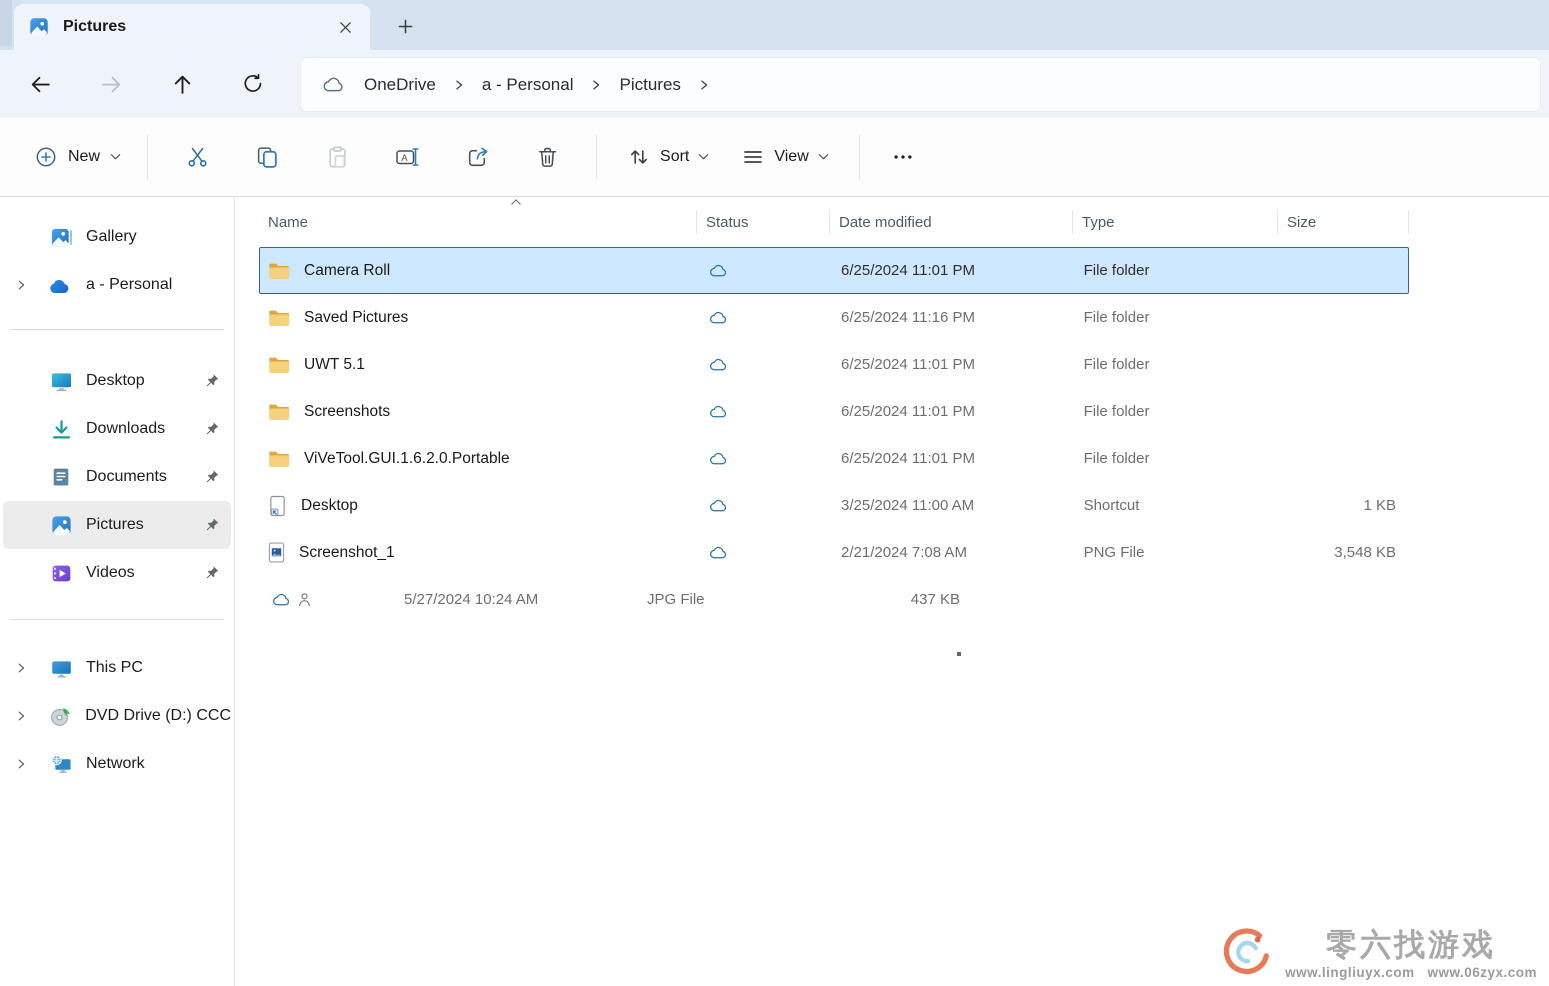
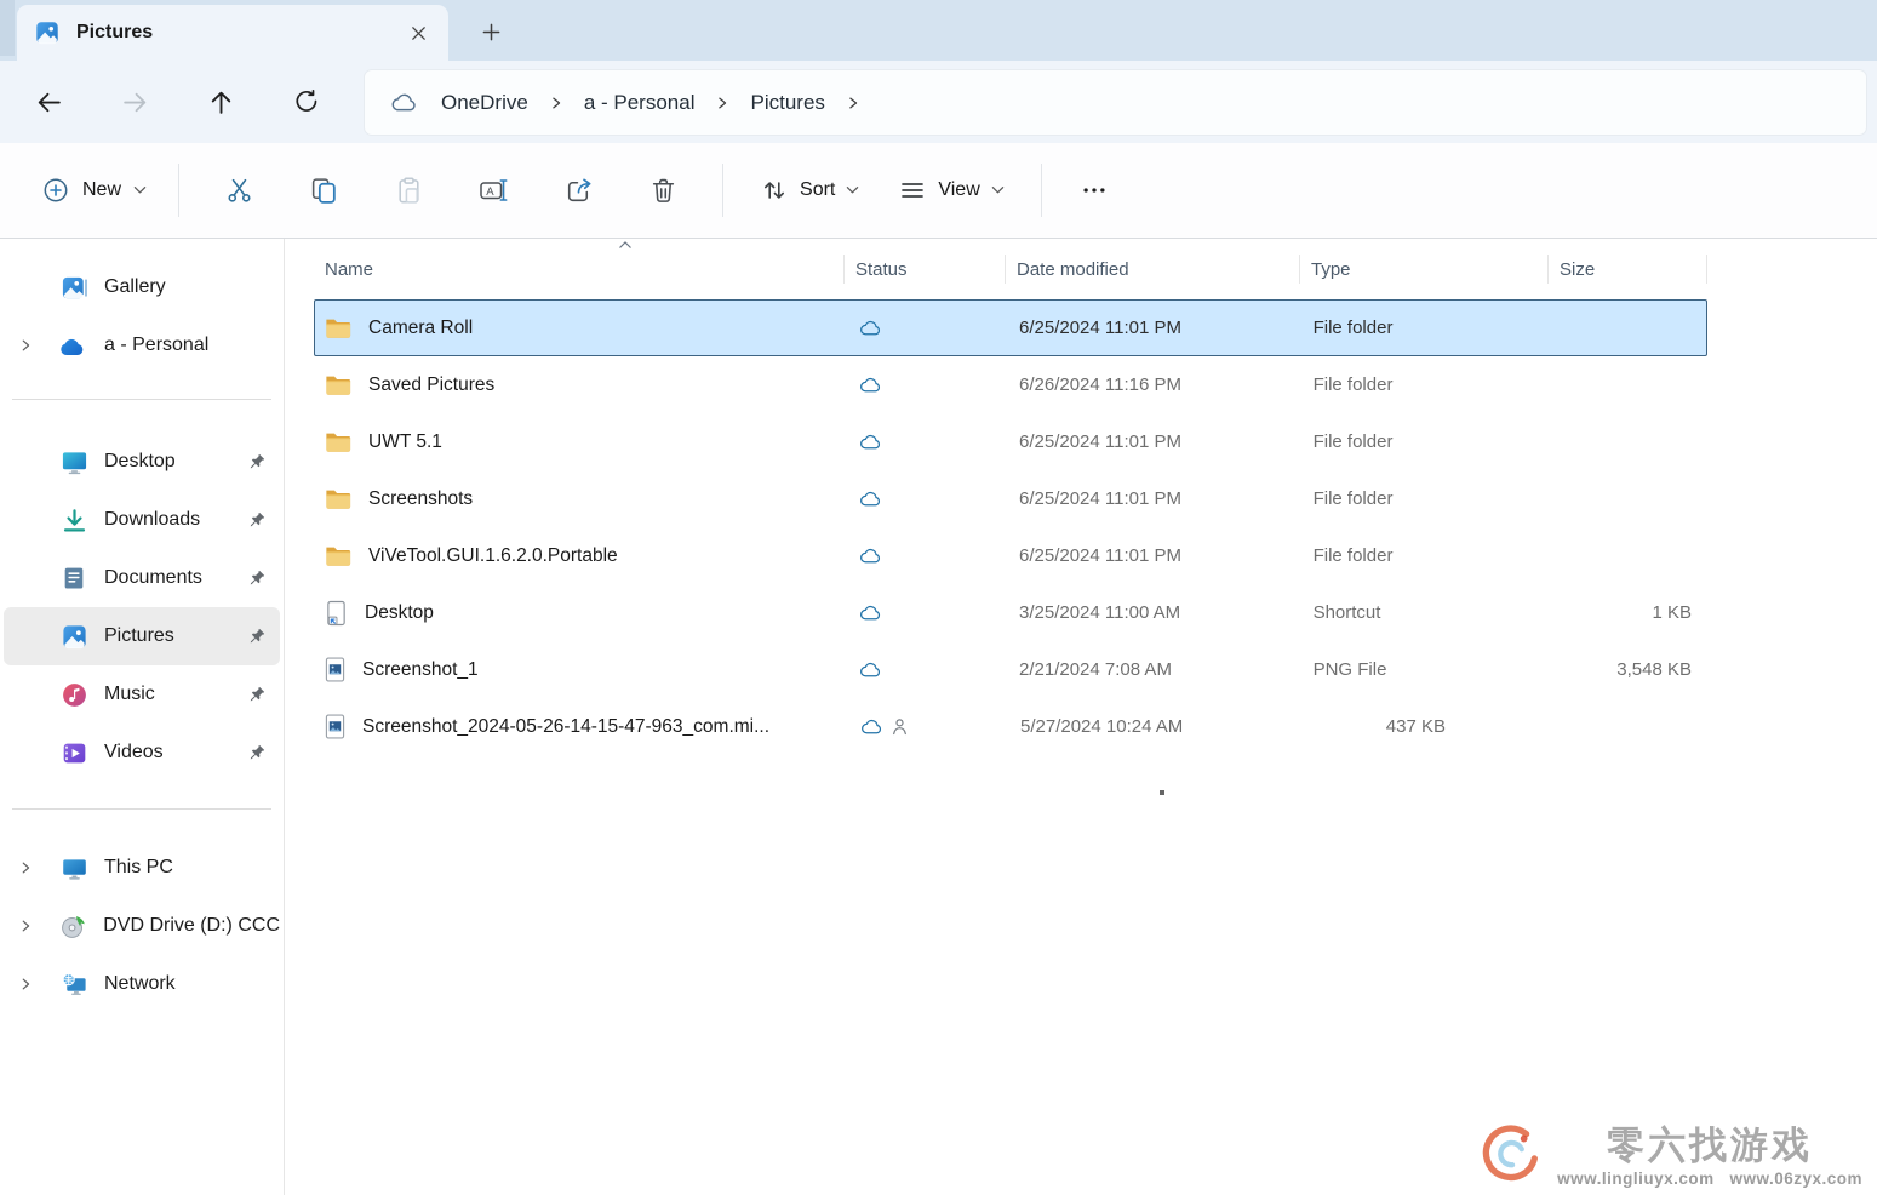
  Pictures
  OneDrive
  a - Personal
  Pictures
  New
  A
  Sort
  View
  Gallery
  a - Personal
  Desktop
  Downloads
  Documents
  Pictures
+ Music
  Videos
  This PC
  DVD Drive (D:) CCC
  Network
  Name
  Status
  Date modified
  Type
  Size
  Camera Roll
  6/25/2024 11:01 PM
  File folder
  Saved Pictures
- 6/25/2024 11:16 PM
+ 6/26/2024 11:16 PM
  File folder
  UWT 5.1
  6/25/2024 11:01 PM
  File folder
  Screenshots
  6/25/2024 11:01 PM
  File folder
  ViVeTool.GUI.1.6.2.0.Portable
  6/25/2024 11:01 PM
  File folder
  Desktop
  3/25/2024 11:00 AM
  Shortcut
  1 KB
  Screenshot_1
  2/21/2024 7:08 AM
  PNG File
  3,548 KB
+ Screenshot_2024-05-26-14-15-47-963_com.mi...
  5/27/2024 10:24 AM
- JPG File
  437 KB
  零六找游戏
  www.lingliuyx.com www.06zyx.com
